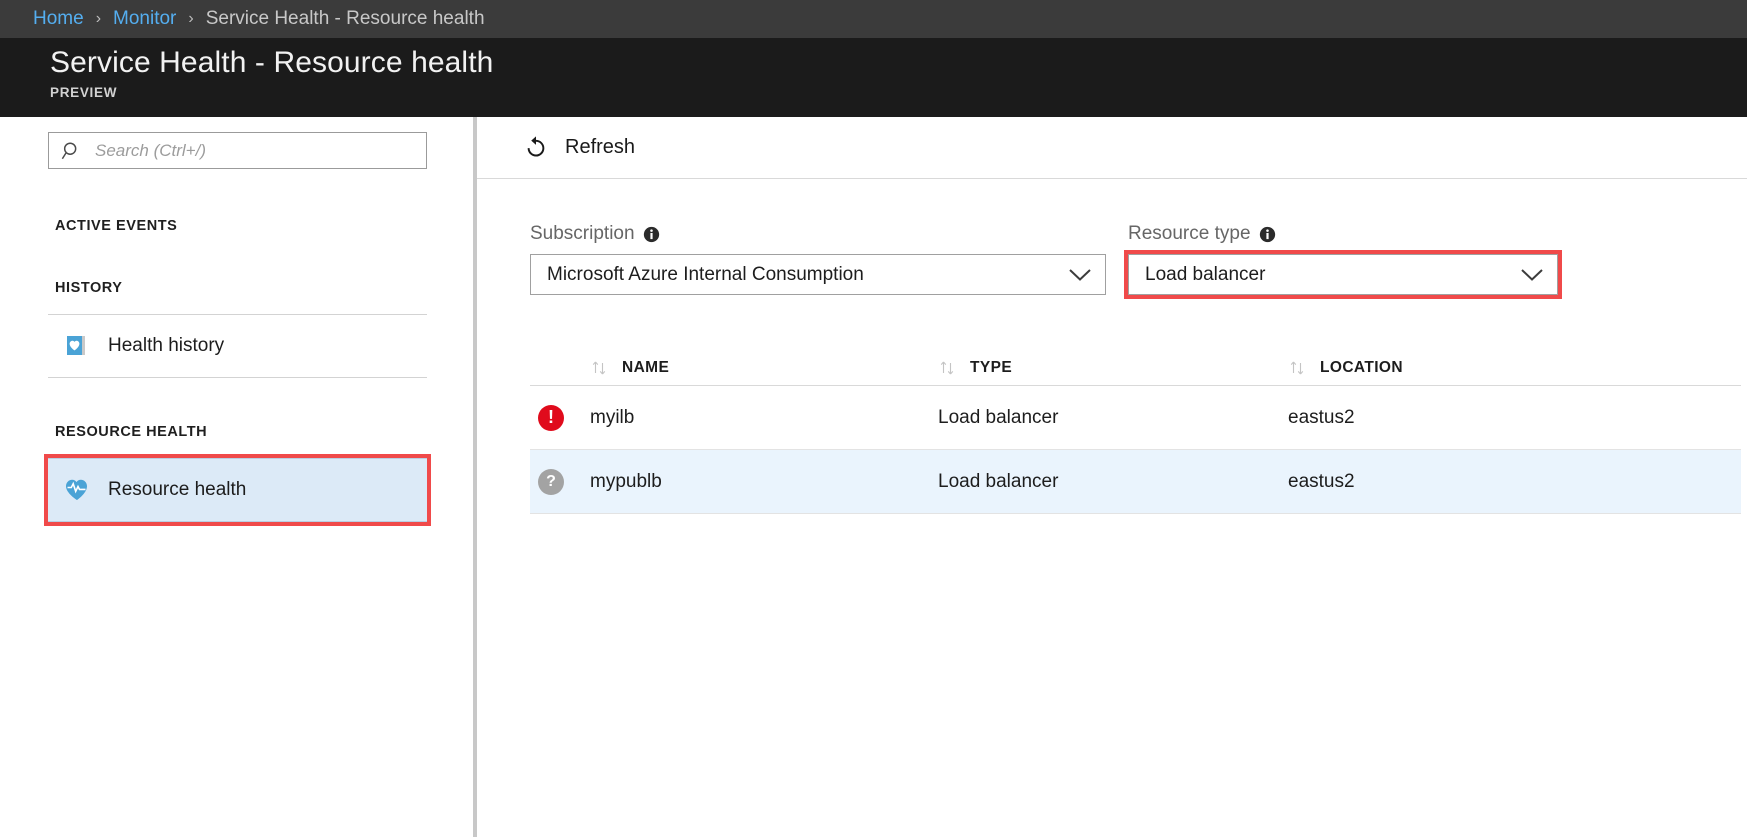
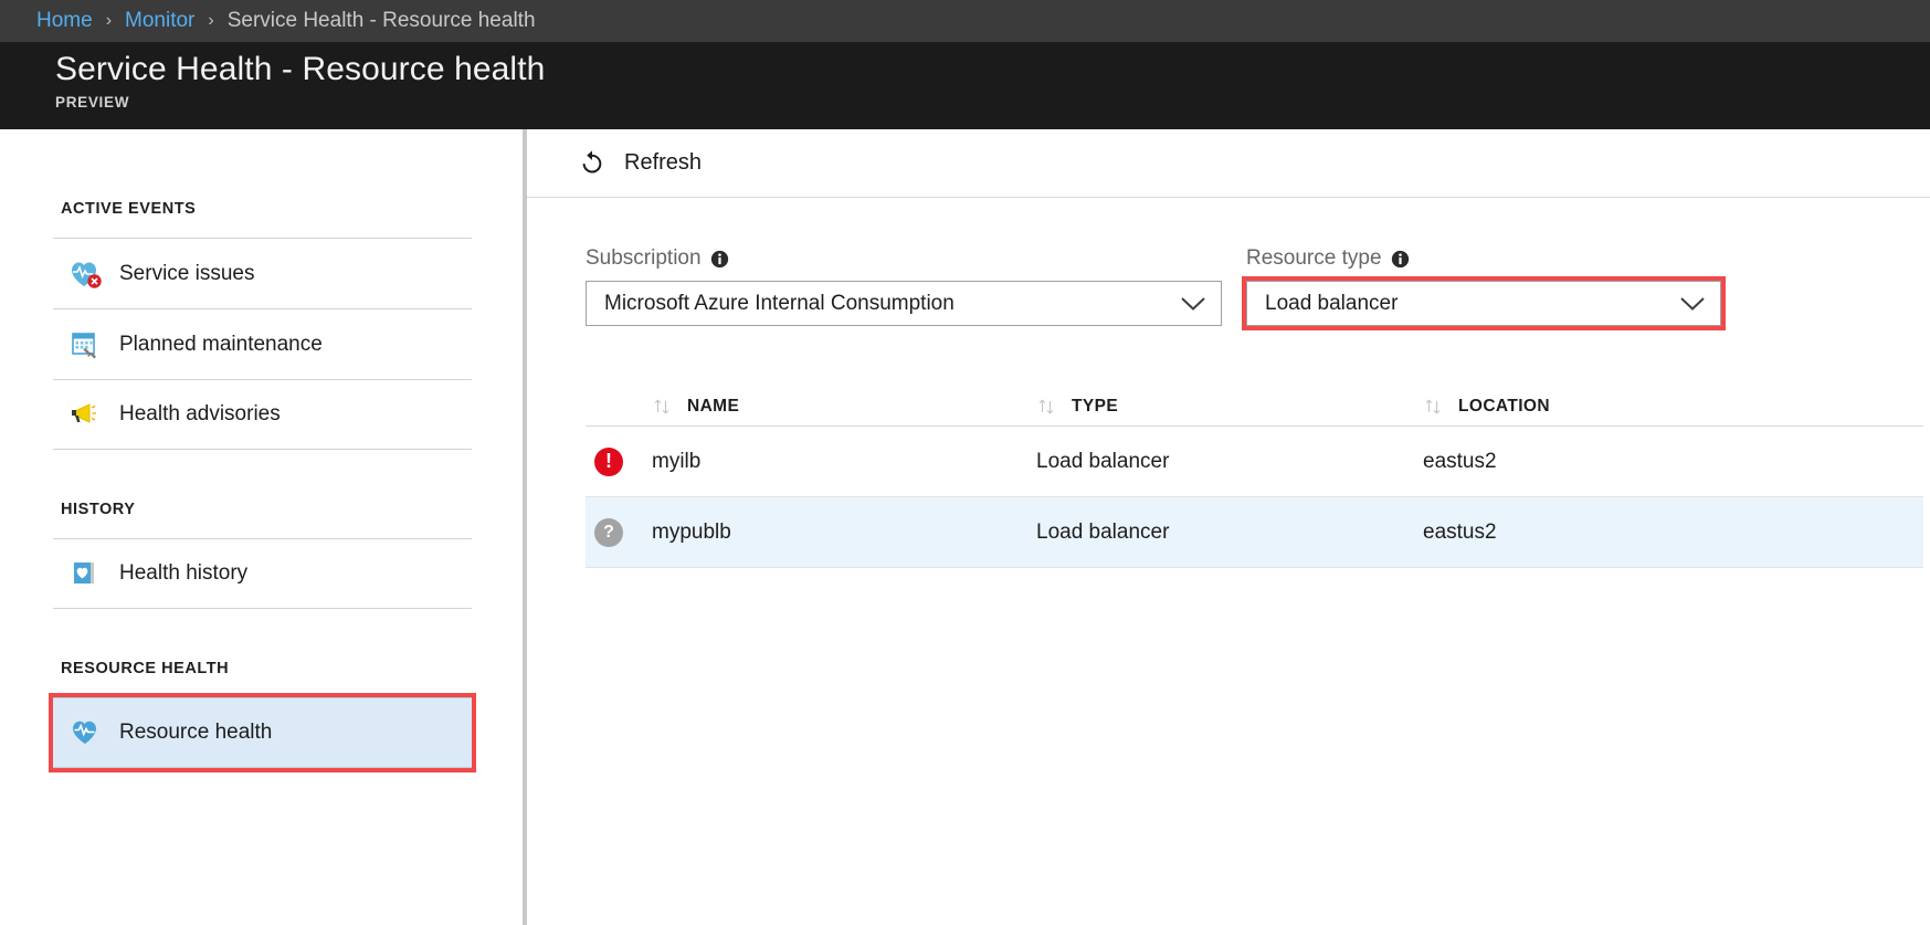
  Home
  ›
  Monitor
  ›
  Service Health - Resource health
  Service Health - Resource health
  PREVIEW
- Search (Ctrl+/)
  ACTIVE EVENTS
+ Service issues
+ Planned maintenance
+ Health advisories
  HISTORY
  Health history
  RESOURCE HEALTH
  Resource health
  Refresh
  Subscription
  Microsoft Azure Internal Consumption
  Resource type
  Load balancer
  NAME
  TYPE
  LOCATION
  !
  myilb
  Load balancer
  eastus2
  ?
  mypublb
  Load balancer
  eastus2
